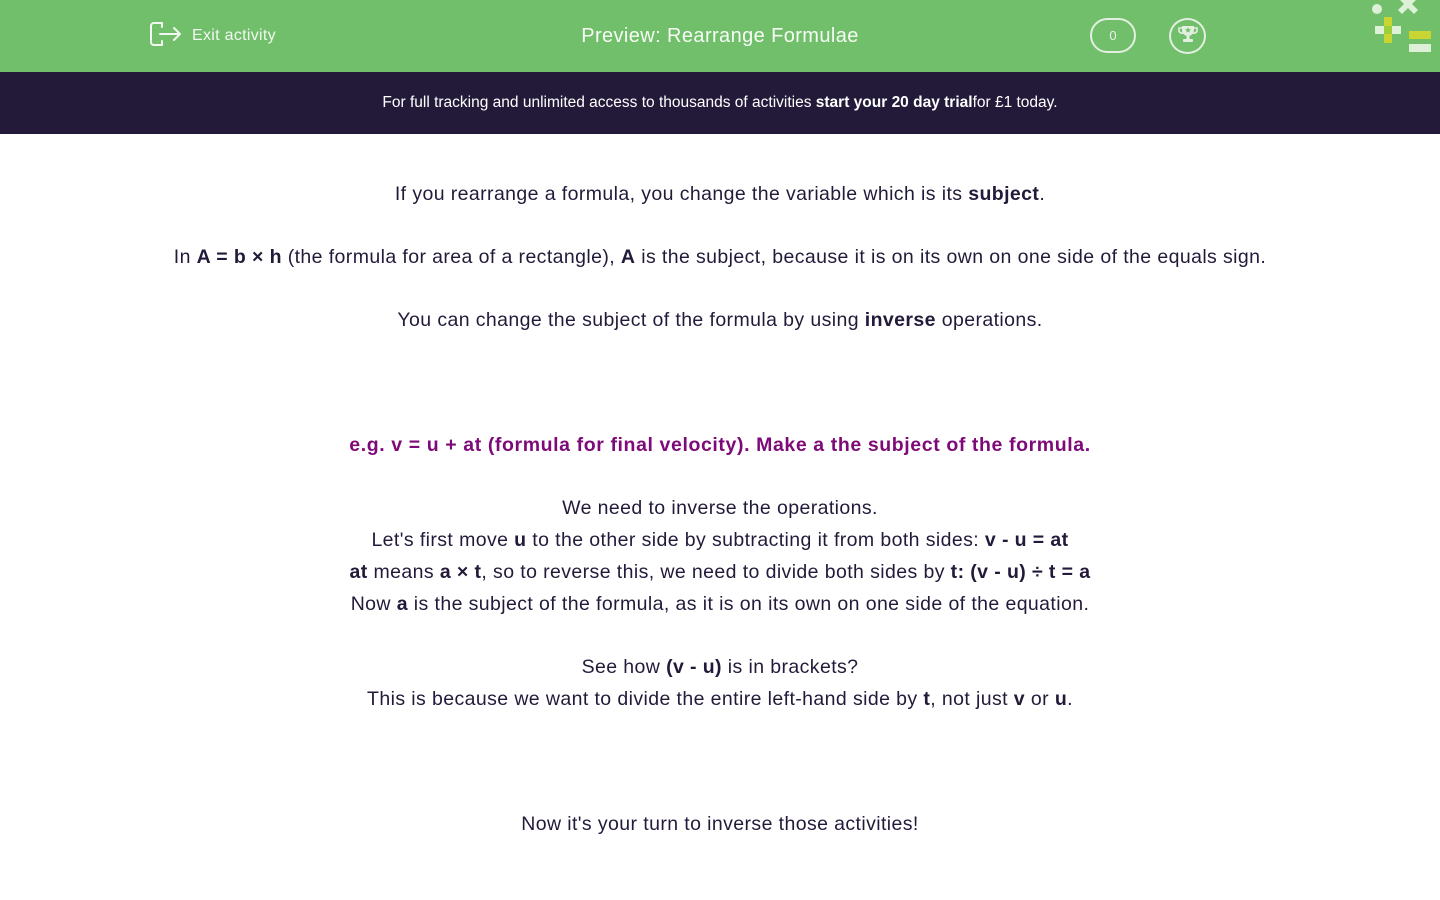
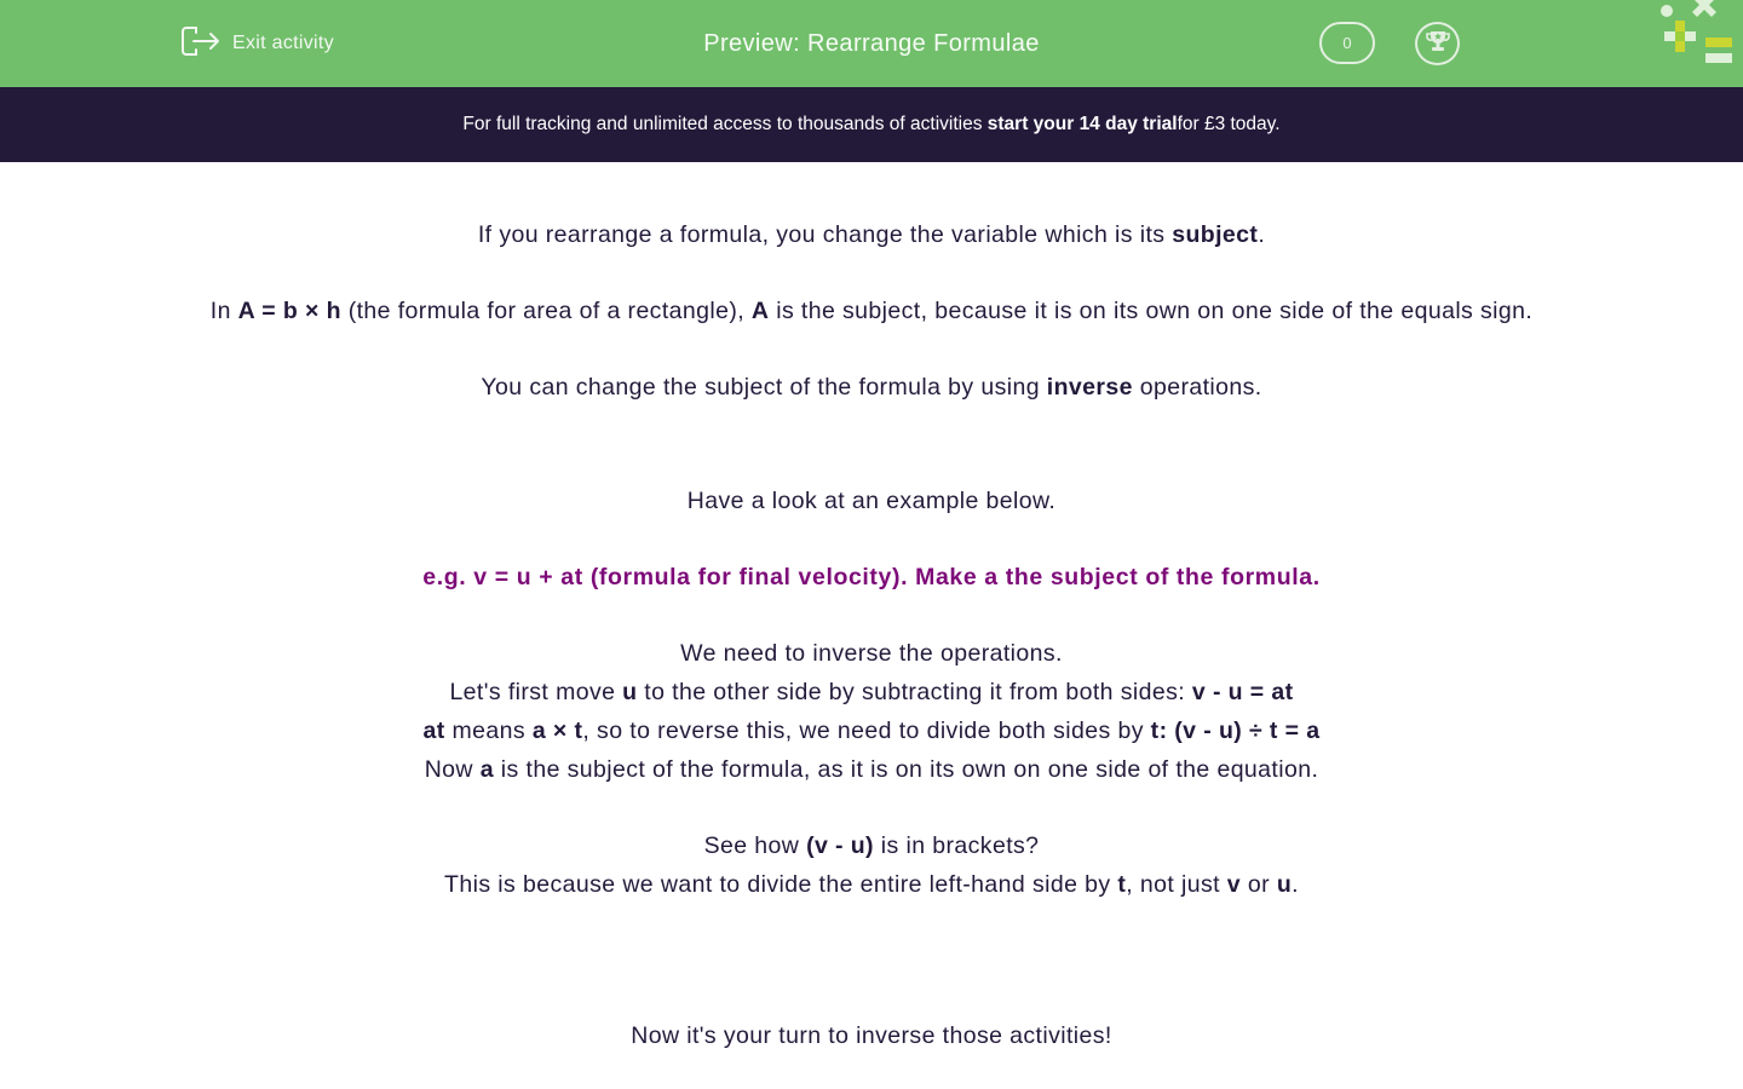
  Exit activity
  Preview: Rearrange Formulae
  0
  For full tracking and unlimited access to thousands of activities
- start your 20 day trial
+ start your 14 day trial
- for £1 today.
+ for £3 today.
  If you rearrange a formula, you change the variable which is its subject.
  In A = b × h (the formula for area of a rectangle), A is the subject, because it is on its own on one side of the equals sign.
  You can change the subject of the formula by using inverse operations.
+ Have a look at an example below.
  e.g. v = u + at (formula for final velocity). Make a the subject of the formula.
  We need to inverse the operations.
  Let's first move u to the other side by subtracting it from both sides: v - u = at
  at means a × t, so to reverse this, we need to divide both sides by t: (v - u) ÷ t = a
  Now a is the subject of the formula, as it is on its own on one side of the equation.
  See how (v - u) is in brackets?
  This is because we want to divide the entire left-hand side by t, not just v or u.
  Now it's your turn to inverse those activities!
